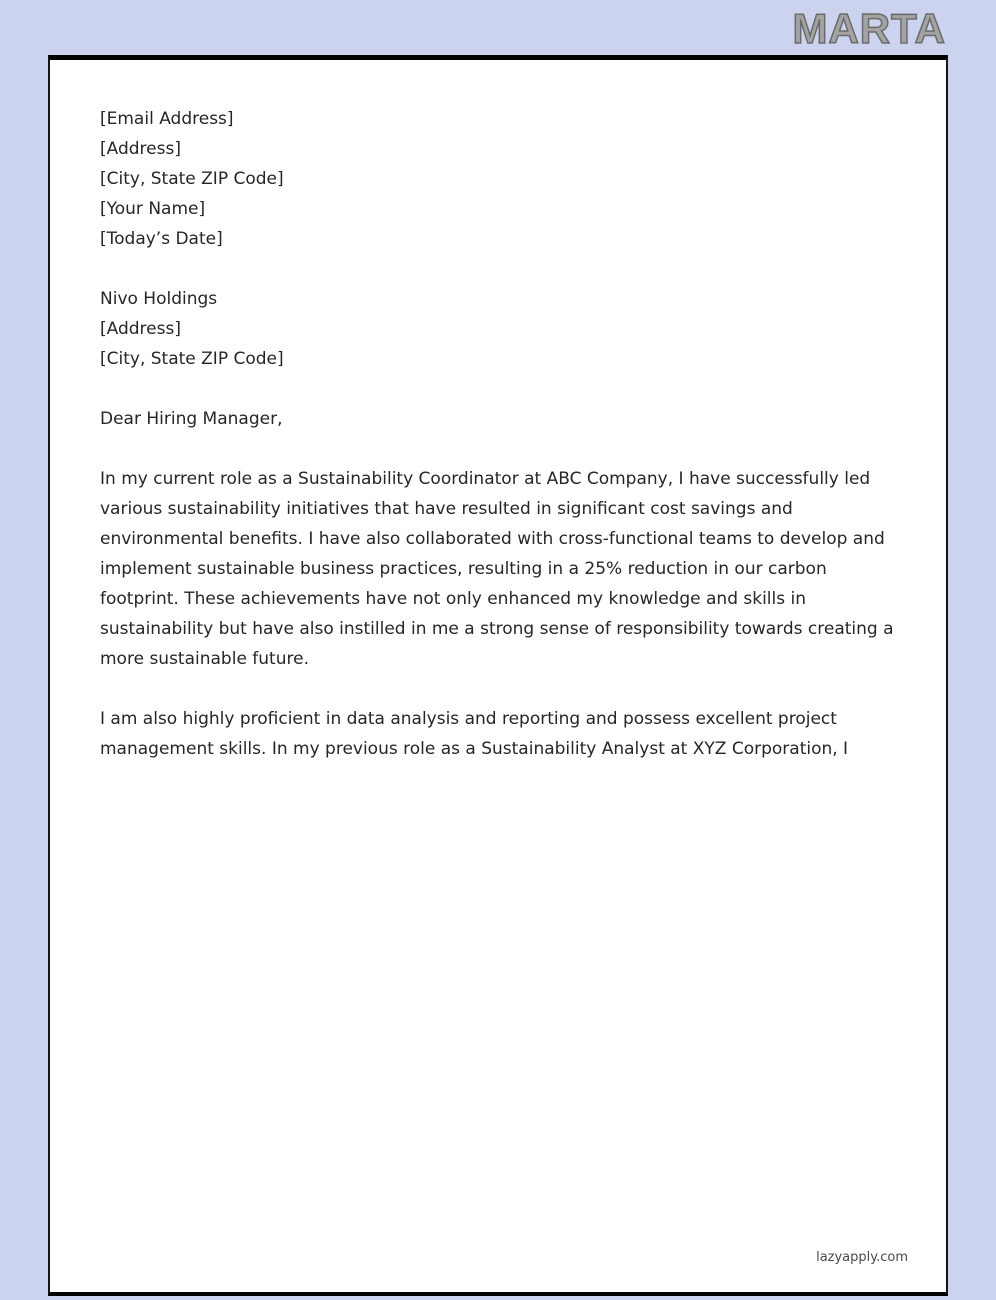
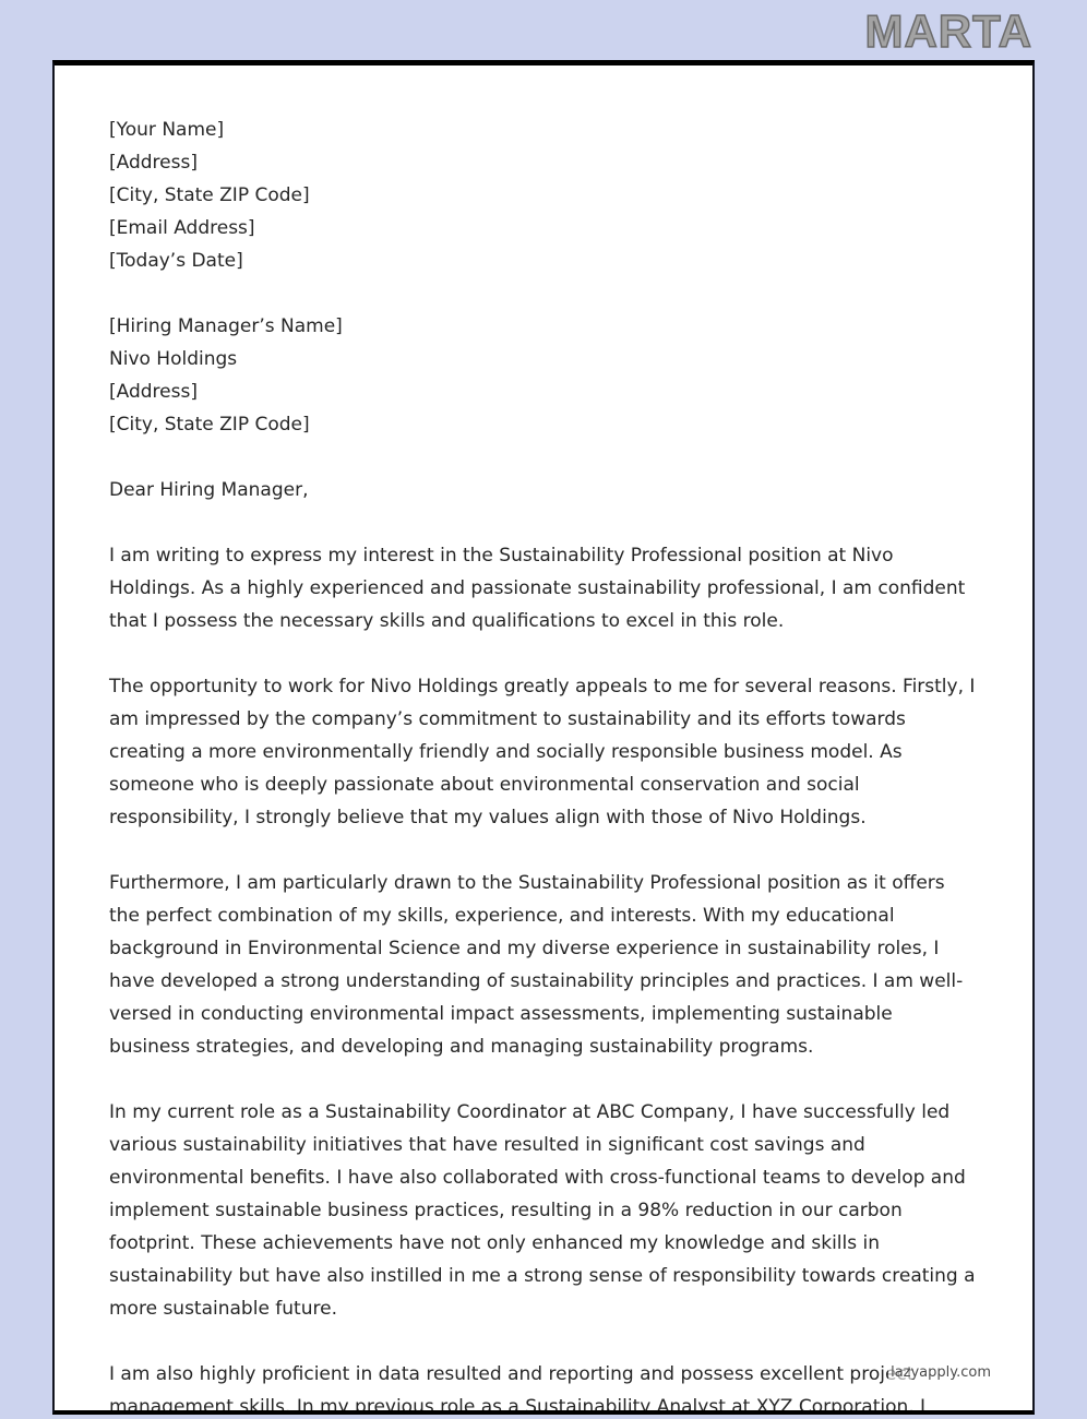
  MARTA
- [Email Address]
+ [Your Name]
  [Address]
  [City, State ZIP Code]
- [Your Name]
+ [Email Address]
  [Today’s Date]
+ [Hiring Manager’s Name]
  Nivo Holdings
  [Address]
  [City, State ZIP Code]
  Dear Hiring Manager,
+ I am writing to express my interest in the Sustainability Professional position at Nivo Holdings. As a highly experienced and passionate sustainability professional, I am confident that I possess the necessary skills and qualifications to excel in this role.
+ The opportunity to work for Nivo Holdings greatly appeals to me for several reasons. Firstly, I am impressed by the company’s commitment to sustainability and its efforts towards creating a more environmentally friendly and socially responsible business model. As someone who is deeply passionate about environmental conservation and social responsibility, I strongly believe that my values align with those of Nivo Holdings.
+ Furthermore, I am particularly drawn to the Sustainability Professional position as it offers the perfect combination of my skills, experience, and interests. With my educational background in Environmental Science and my diverse experience in sustainability roles, I have developed a strong understanding of sustainability principles and practices. I am well-versed in conducting environmental impact assessments, implementing sustainable business strategies, and developing and managing sustainability programs.
- In my current role as a Sustainability Coordinator at ABC Company, I have successfully led various sustainability initiatives that have resulted in significant cost savings and environmental benefits. I have also collaborated with cross-functional teams to develop and implement sustainable business practices, resulting in a 25% reduction in our carbon footprint. These achievements have not only enhanced my knowledge and skills in sustainability but have also instilled in me a strong sense of responsibility towards creating a more sustainable future.
+ In my current role as a Sustainability Coordinator at ABC Company, I have successfully led various sustainability initiatives that have resulted in significant cost savings and environmental benefits. I have also collaborated with cross-functional teams to develop and implement sustainable business practices, resulting in a 98% reduction in our carbon footprint. These achievements have not only enhanced my knowledge and skills in sustainability but have also instilled in me a strong sense of responsibility towards creating a more sustainable future.
- I am also highly proficient in data analysis and reporting and possess excellent project management skills. In my previous role as a Sustainability Analyst at XYZ Corporation, I
+ I am also highly proficient in data resulted and reporting and possess excellent project management skills. In my previous role as a Sustainability Analyst at XYZ Corporation, I
  lazyapply.com
